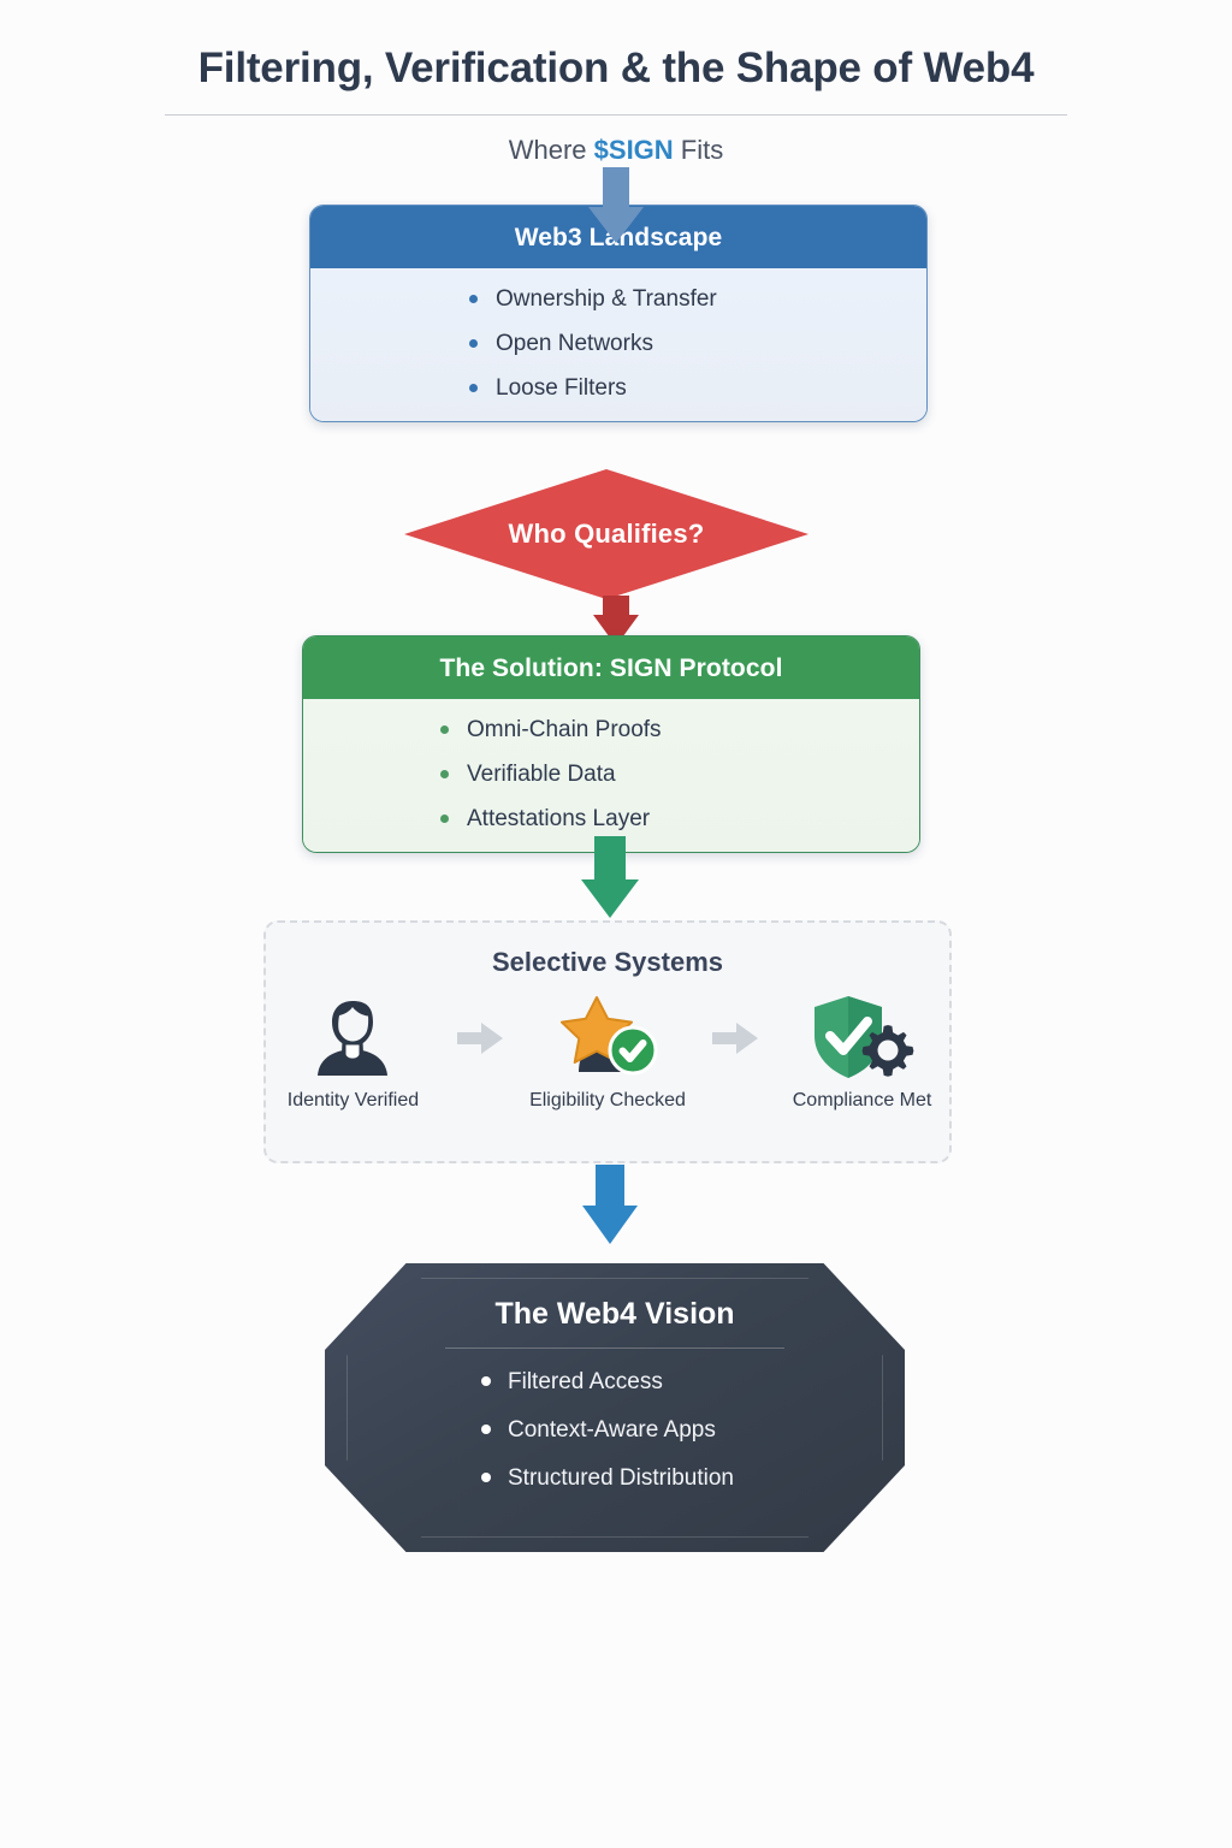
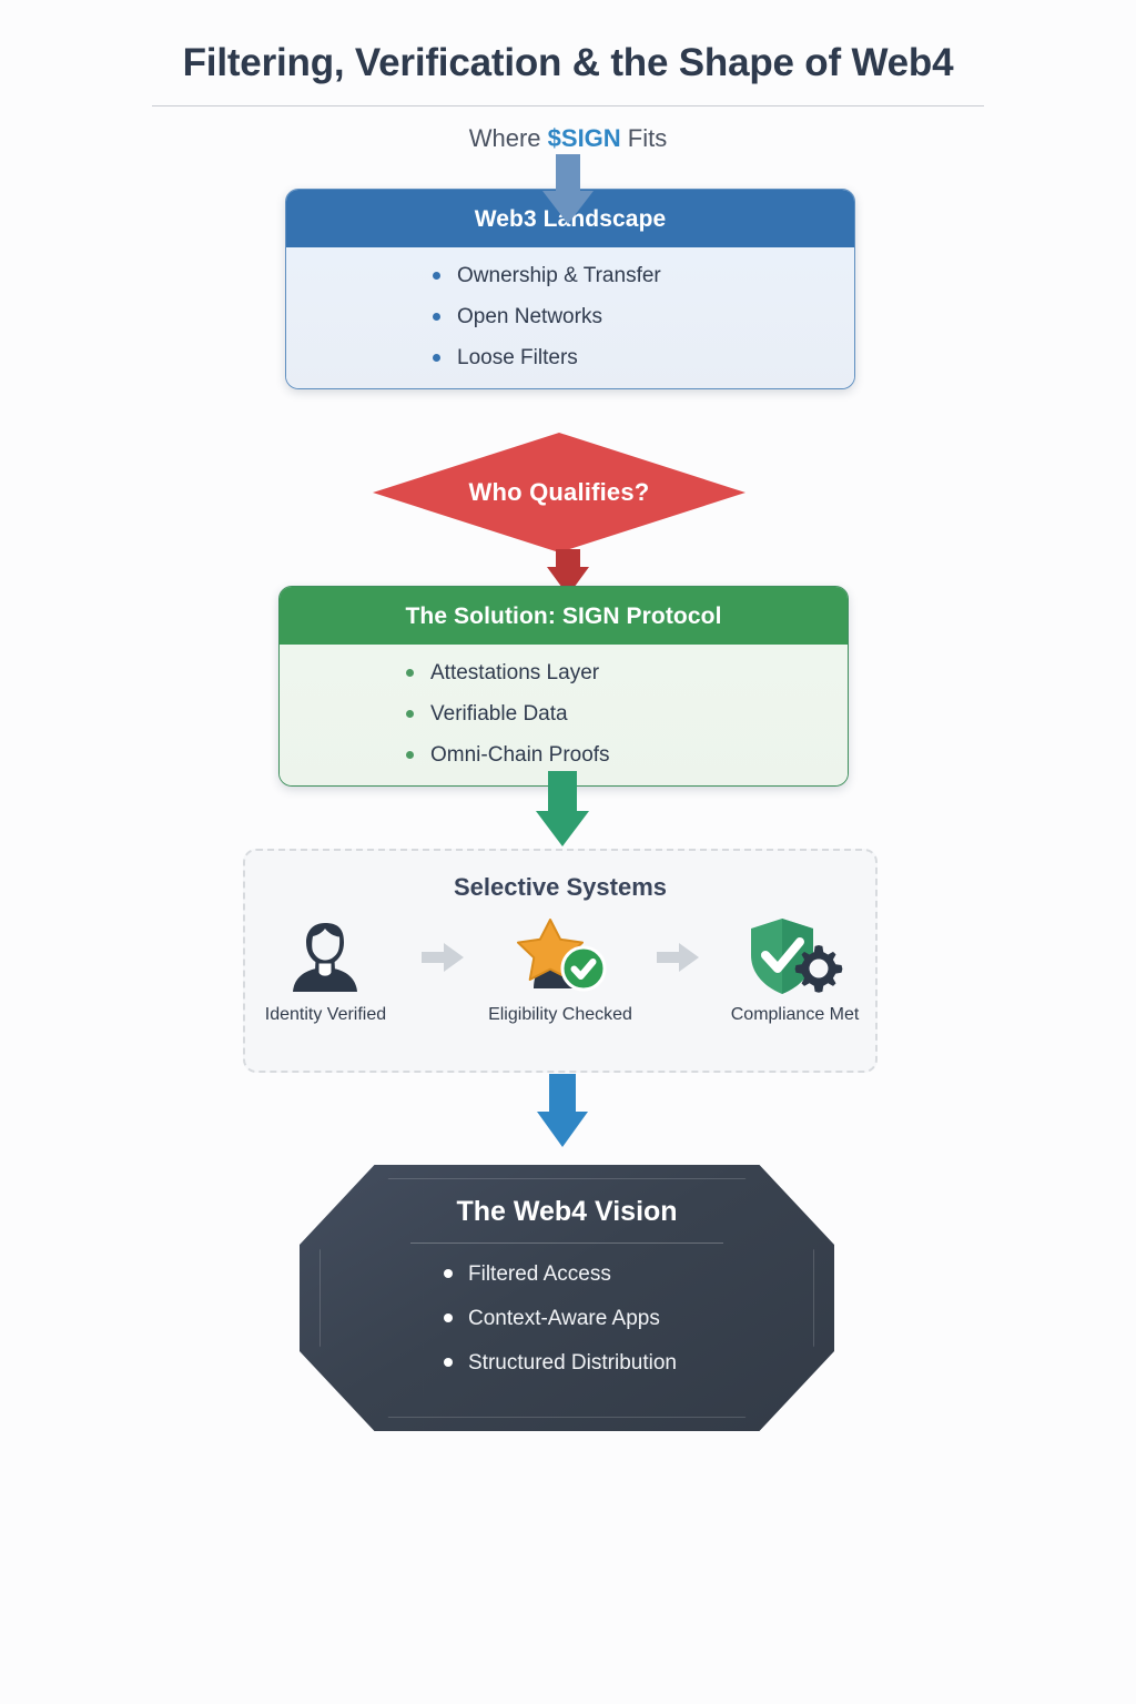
  Filtering, Verification & the Shape of Web4
  Where $SIGN Fits
  Web3 Landscape
  Ownership & Transfer
  Open Networks
  Loose Filters
  Who Qualifies?
  The Solution: SIGN Protocol
- Omni-Chain Proofs
+ Attestations Layer
  Verifiable Data
- Attestations Layer
+ Omni-Chain Proofs
  Selective Systems
  Identity Verified
  Eligibility Checked
  Compliance Met
  The Web4 Vision
  Filtered Access
  Context-Aware Apps
  Structured Distribution
